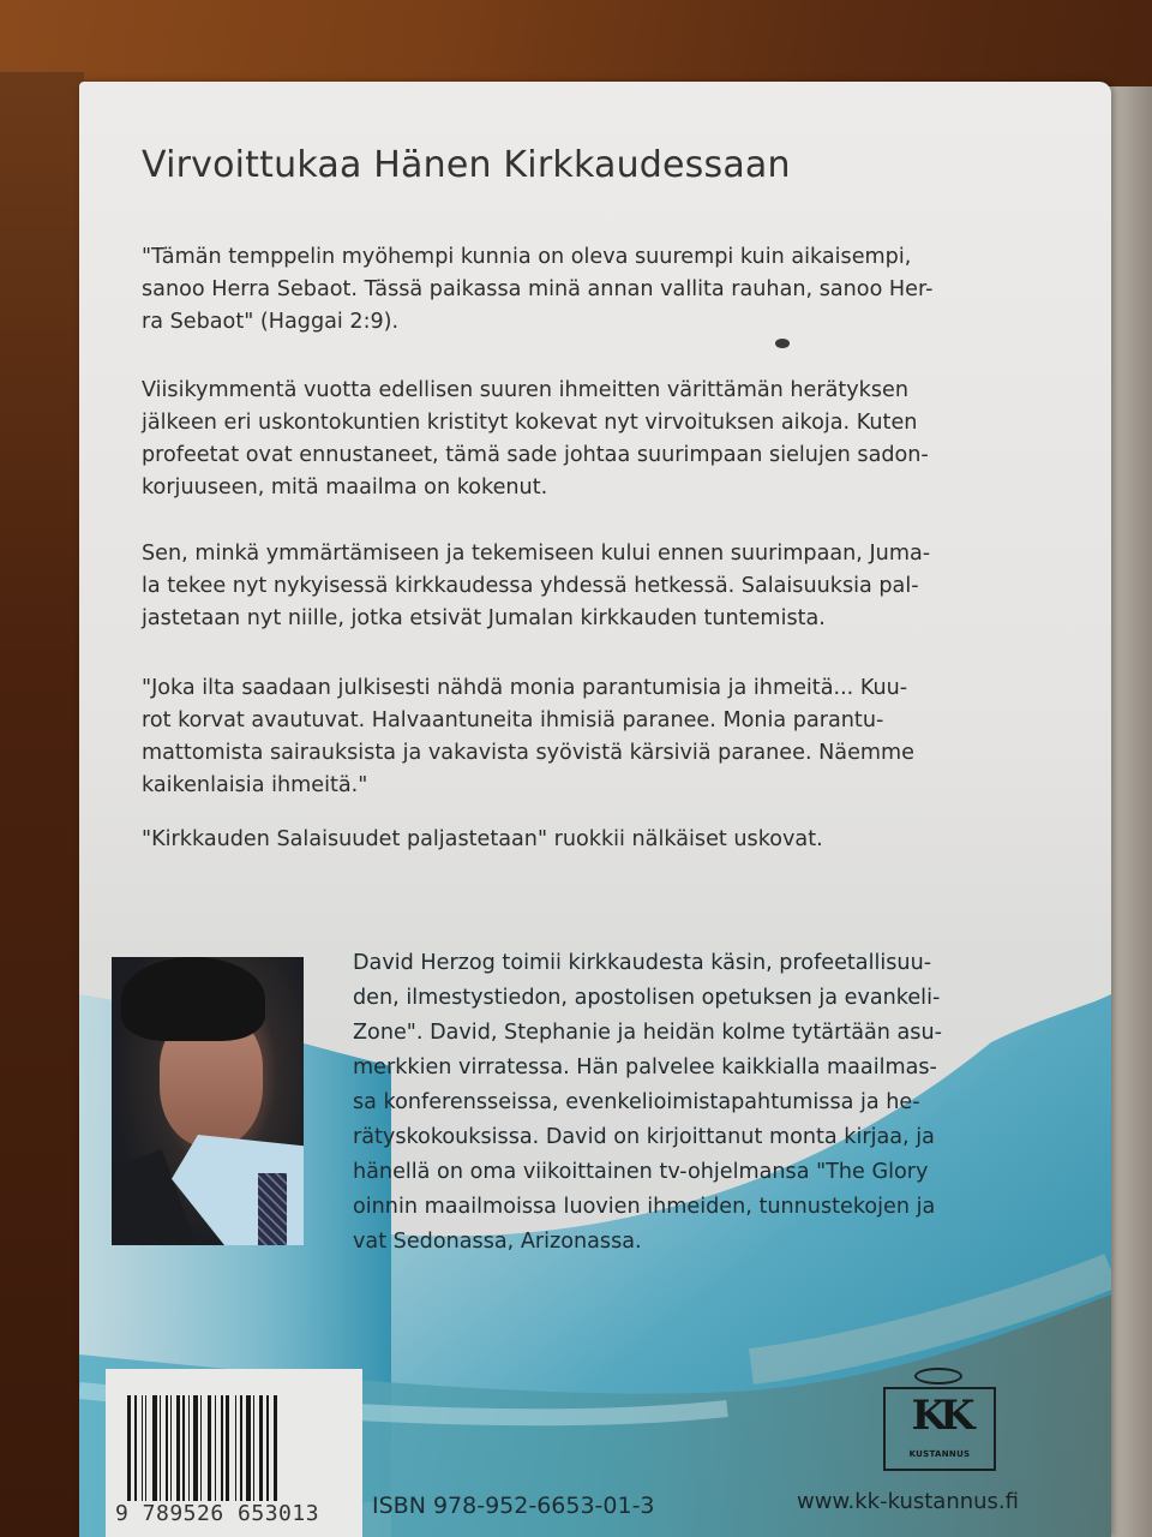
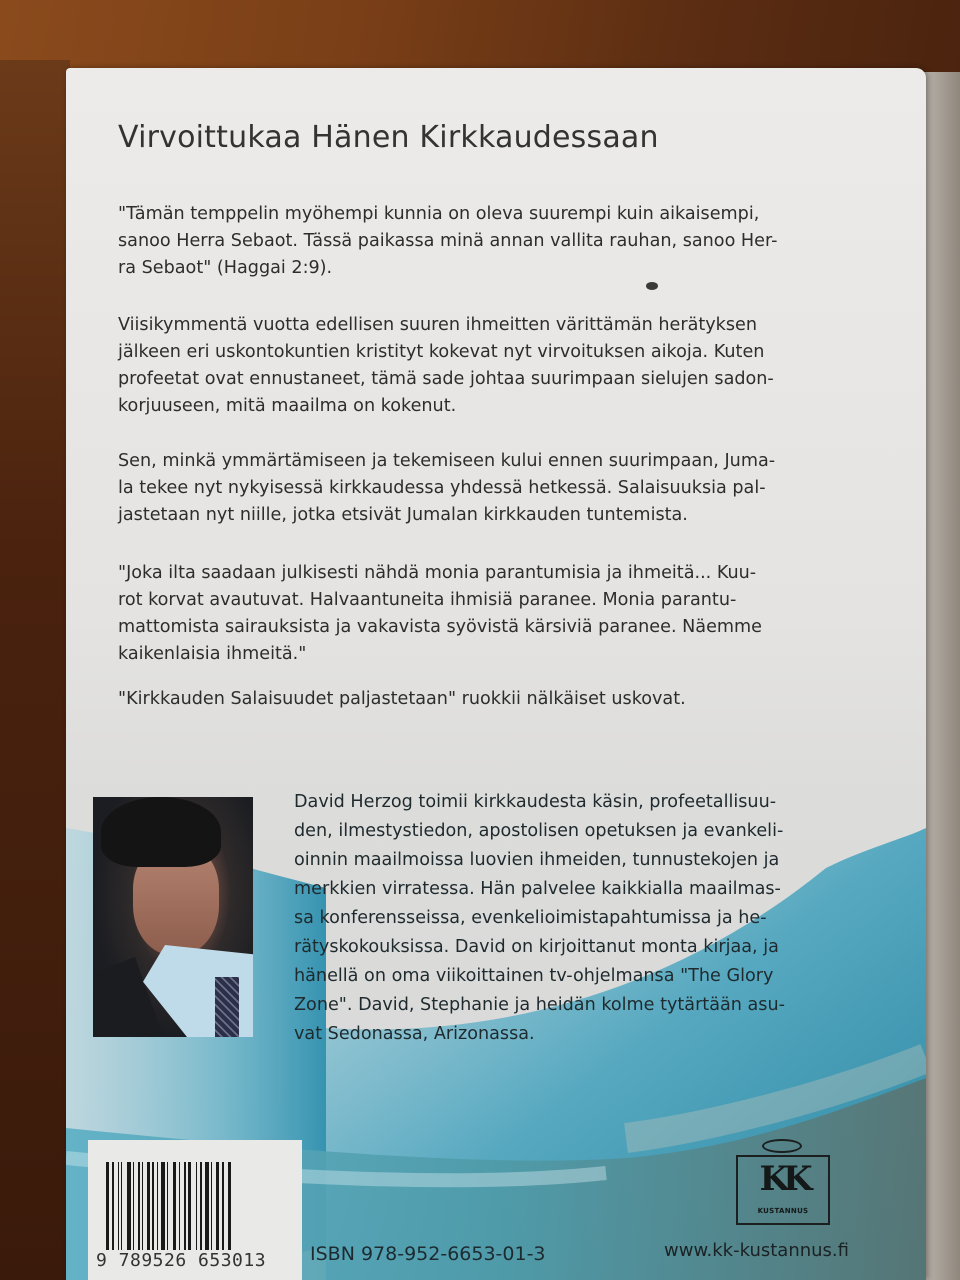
  Virvoittukaa Hänen Kirkkaudessaan
  "Tämän temppelin myöhempi kunnia on oleva suurempi kuin aikaisempi,
  sanoo Herra Sebaot. Tässä paikassa minä annan vallita rauhan, sanoo Her-
  ra Sebaot" (Haggai 2:9).
  Viisikymmentä vuotta edellisen suuren ihmeitten värittämän herätyksen
  jälkeen eri uskontokuntien kristityt kokevat nyt virvoituksen aikoja. Kuten
  profeetat ovat ennustaneet, tämä sade johtaa suurimpaan sielujen sadon-
  korjuuseen, mitä maailma on kokenut.
  Sen, minkä ymmärtämiseen ja tekemiseen kului ennen suurimpaan, Juma-
  la tekee nyt nykyisessä kirkkaudessa yhdessä hetkessä. Salaisuuksia pal-
  jastetaan nyt niille, jotka etsivät Jumalan kirkkauden tuntemista.
  "Joka ilta saadaan julkisesti nähdä monia parantumisia ja ihmeitä... Kuu-
  rot korvat avautuvat. Halvaantuneita ihmisiä paranee. Monia parantu-
  mattomista sairauksista ja vakavista syövistä kärsiviä paranee. Näemme
  kaikenlaisia ihmeitä."
  "Kirkkauden Salaisuudet paljastetaan" ruokkii nälkäiset uskovat.
  David Herzog toimii kirkkaudesta käsin, profeetallisuu-
  den, ilmestystiedon, apostolisen opetuksen ja evankeli-
- Zone". David, Stephanie ja heidän kolme tytärtään asu-
+ oinnin maailmoissa luovien ihmeiden, tunnustekojen ja
  merkkien virratessa. Hän palvelee kaikkialla maailmas-
  sa konferensseissa, evenkelioimistapahtumissa ja he-
  rätyskokouksissa. David on kirjoittanut monta kirjaa, ja
  hänellä on oma viikoittainen tv-ohjelmansa "The Glory
- oinnin maailmoissa luovien ihmeiden, tunnustekojen ja
+ Zone". David, Stephanie ja heidän kolme tytärtään asu-
  vat Sedonassa, Arizonassa.
  9 789526 653013
  ISBN 978-952-6653-01-3
  KK
  KUSTANNUS
  www.kk-kustannus.fi
